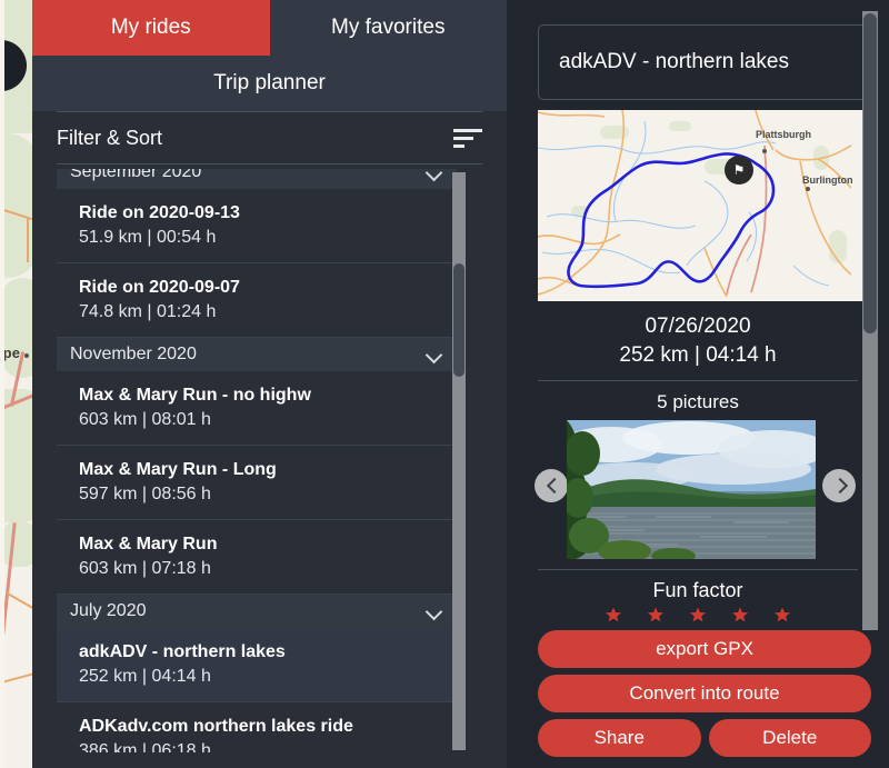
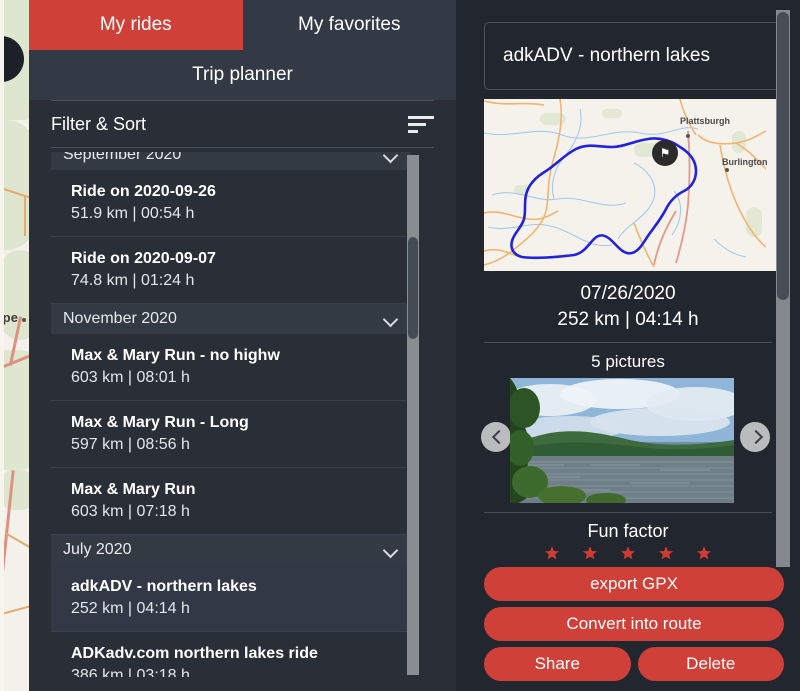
  My rides
  My favorites
  Trip planner
  Filter & Sort
  September 2020
- Ride on 2020-09-13
+ Ride on 2020-09-26
  51.9 km | 00:54 h
  Ride on 2020-09-07
  74.8 km | 01:24 h
  November 2020
  Max & Mary Run - no highw
  603 km | 08:01 h
  Max & Mary Run - Long
  597 km | 08:56 h
  Max & Mary Run
  603 km | 07:18 h
  July 2020
  adkADV - northern lakes
  252 km | 04:14 h
  ADKadv.com northern lakes ride
- 386 km | 06:18 h
+ 386 km | 03:18 h
  adkADV - northern lakes
  Plattsburgh
  Burlington
  ⚑
  07/26/2020
  252 km | 04:14 h
  5 pictures
  Fun factor
  export GPX
  Convert into route
  Share
  Delete
